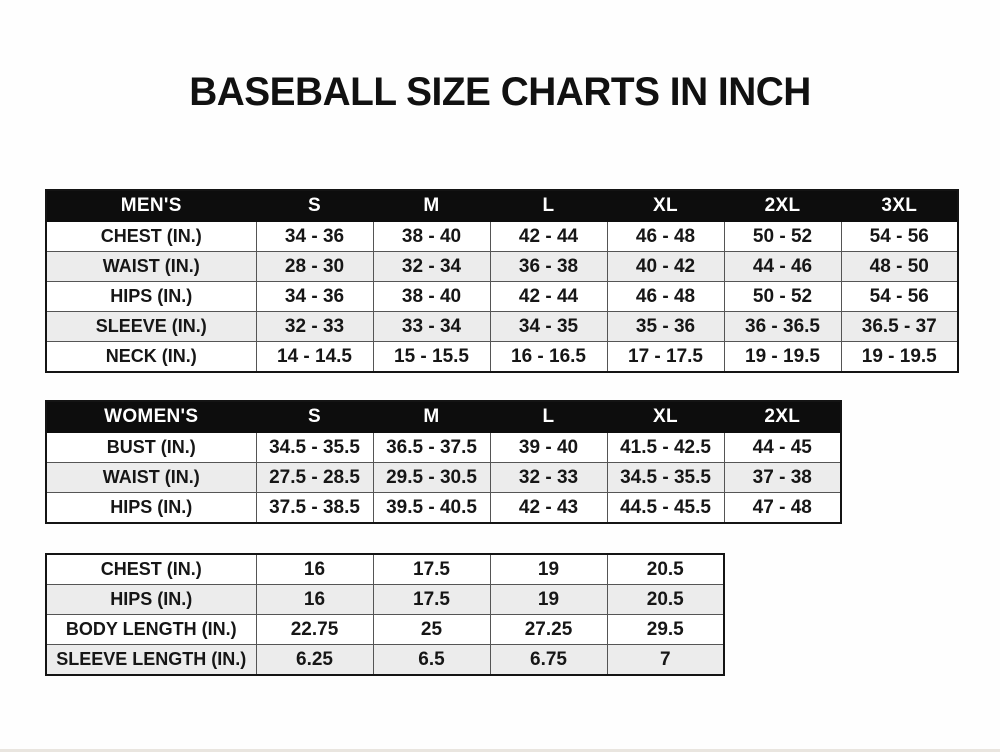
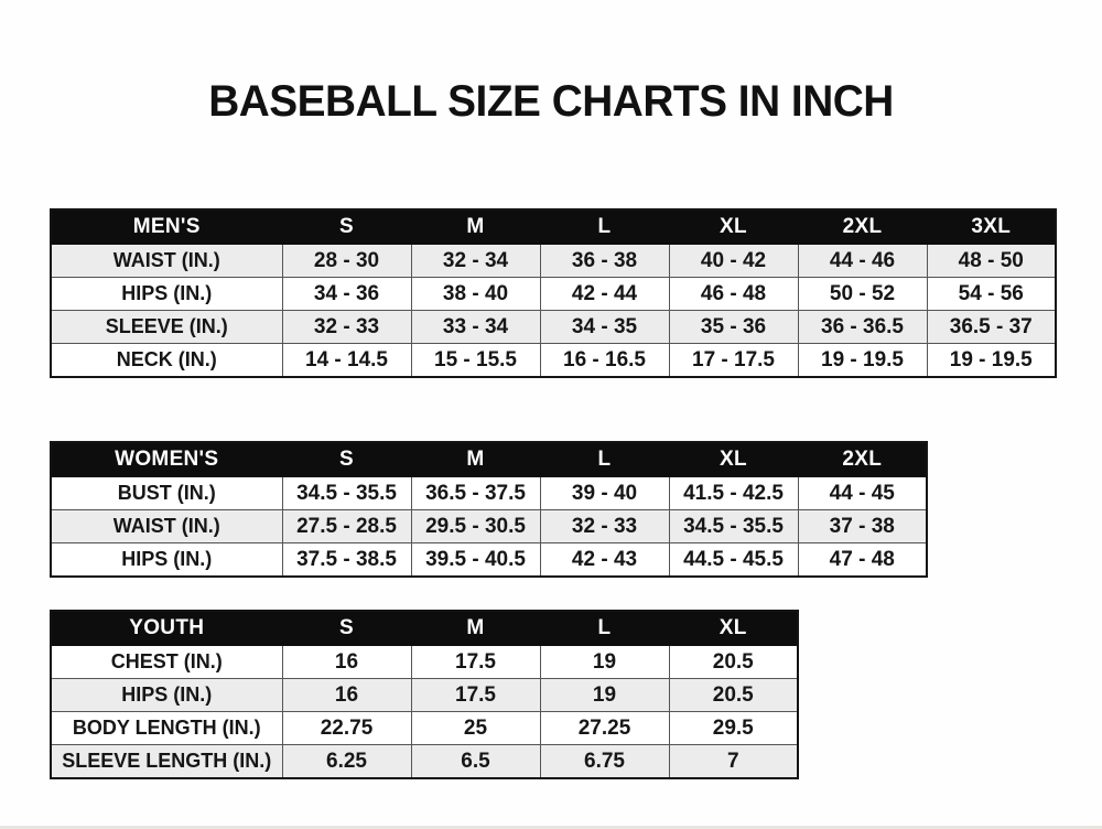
  BASEBALL SIZE CHARTS IN INCH
  MEN'S	S	M	L	XL	2XL	3XL
- CHEST (IN.)	34 - 36	38 - 40	42 - 44	46 - 48	50 - 52	54 - 56
  WAIST (IN.)	28 - 30	32 - 34	36 - 38	40 - 42	44 - 46	48 - 50
  HIPS (IN.)	34 - 36	38 - 40	42 - 44	46 - 48	50 - 52	54 - 56
  SLEEVE (IN.)	32 - 33	33 - 34	34 - 35	35 - 36	36 - 36.5	36.5 - 37
  NECK (IN.)	14 - 14.5	15 - 15.5	16 - 16.5	17 - 17.5	19 - 19.5	19 - 19.5
  WOMEN'S	S	M	L	XL	2XL
  BUST (IN.)	34.5 - 35.5	36.5 - 37.5	39 - 40	41.5 - 42.5	44 - 45
  WAIST (IN.)	27.5 - 28.5	29.5 - 30.5	32 - 33	34.5 - 35.5	37 - 38
  HIPS (IN.)	37.5 - 38.5	39.5 - 40.5	42 - 43	44.5 - 45.5	47 - 48
+ YOUTH	S	M	L	XL
  CHEST (IN.)	16	17.5	19	20.5
  HIPS (IN.)	16	17.5	19	20.5
  BODY LENGTH (IN.)	22.75	25	27.25	29.5
  SLEEVE LENGTH (IN.)	6.25	6.5	6.75	7
